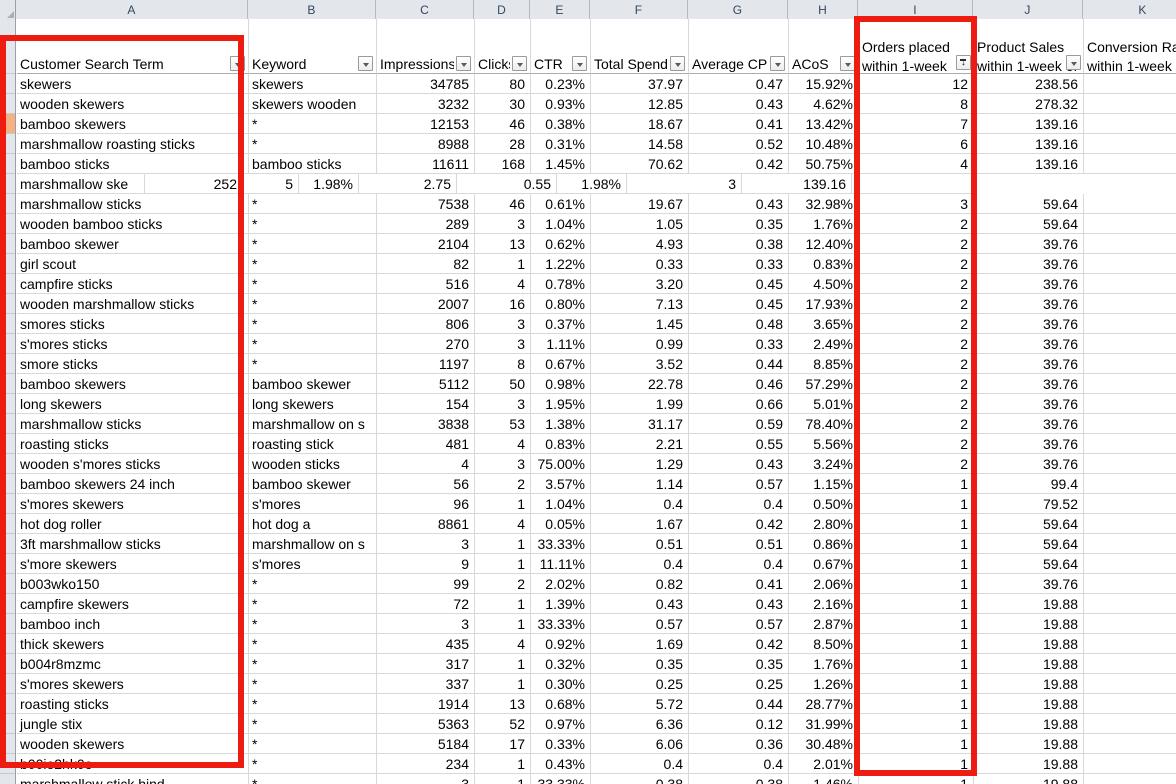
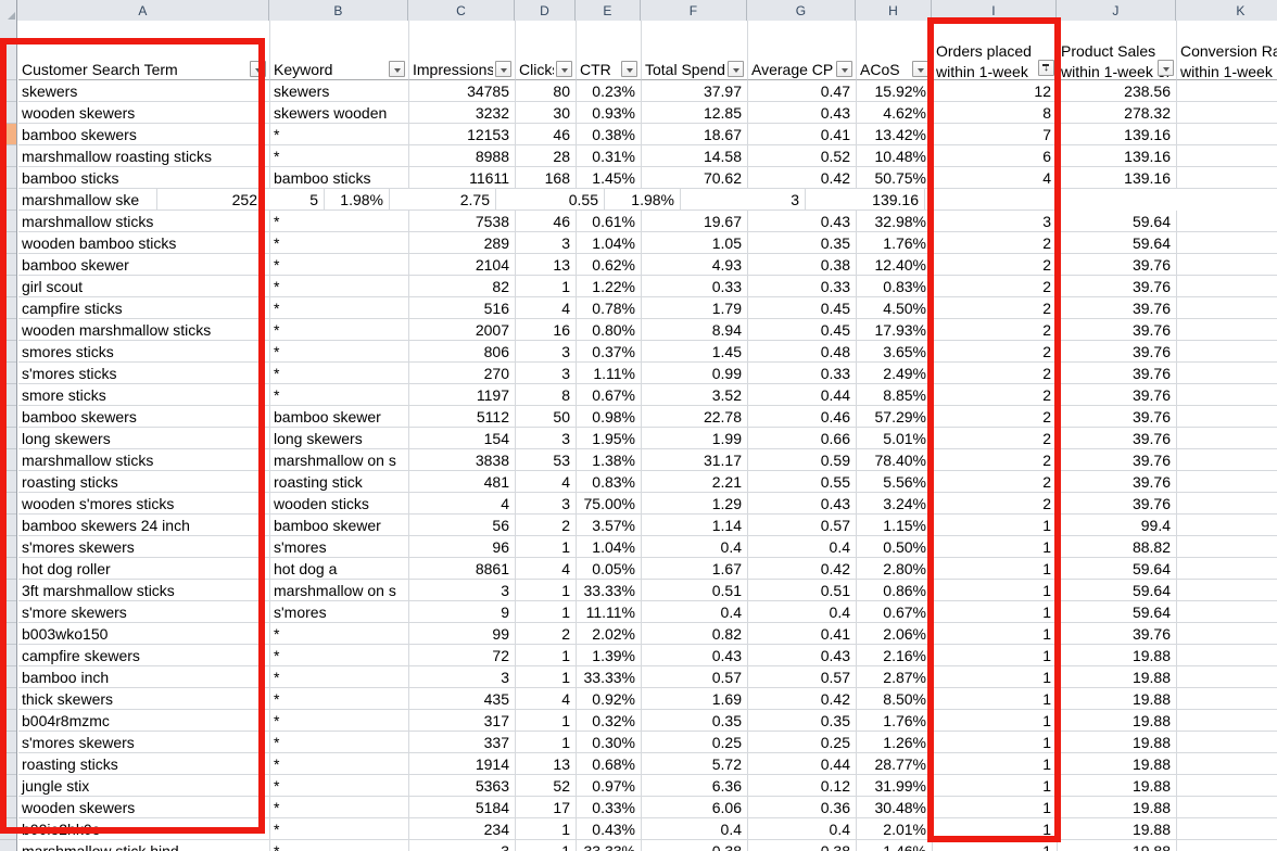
  A
  B
  C
  D
  E
  F
  G
  H
  I
  J
  K
  Customer Search Term
  Keyword
  Impressions
  Click
  CTR
  Total Spend
  Average CP
  ACoS
  Orders placed
  within 1-week
  Product Sales
  within 1-week
  Conversion R
  within 1-week
  skewers
  skewers
  34785
  80
  0.23%
  37.97
  0.47
  15.92%
  12
  238.56
  wooden skewers
  skewers wooden
  3232
  30
  0.93%
  12.85
  0.43
  4.62%
  8
  278.32
  bamboo skewers
  *
  12153
  46
  0.38%
  18.67
  0.41
  13.42%
  7
  139.16
  marshmallow roasting sticks
  *
  8988
  28
  0.31%
  14.58
  0.52
  10.48%
  6
  139.16
  bamboo sticks
  bamboo sticks
  11611
  168
  1.45%
  70.62
  0.42
  50.75%
  4
  139.16
  marshmallow ske
  252
  5
  1.98%
  2.75
  0.55
  1.98%
  3
  139.16
  marshmallow sticks
  *
  7538
  46
  0.61%
  19.67
  0.43
  32.98%
  3
  59.64
  wooden bamboo sticks
  *
  289
  3
  1.04%
  1.05
  0.35
  1.76%
  2
  59.64
  bamboo skewer
  *
  2104
  13
  0.62%
  4.93
  0.38
  12.40%
  2
  39.76
  girl scout
  *
  82
  1
  1.22%
  0.33
  0.33
  0.83%
  2
  39.76
  campfire sticks
  *
  516
  4
  0.78%
- 3.20
+ 1.79
  0.45
  4.50%
  2
  39.76
  wooden marshmallow sticks
  *
  2007
  16
  0.80%
- 7.13
+ 8.94
  0.45
  17.93%
  2
  39.76
  smores sticks
  *
  806
  3
  0.37%
  1.45
  0.48
  3.65%
  2
  39.76
  s'mores sticks
  *
  270
  3
  1.11%
  0.99
  0.33
  2.49%
  2
  39.76
  smore sticks
  *
  1197
  8
  0.67%
  3.52
  0.44
  8.85%
  2
  39.76
  bamboo skewers
  bamboo skewer
  5112
  50
  0.98%
  22.78
  0.46
  57.29%
  2
  39.76
  long skewers
  long skewers
  154
  3
  1.95%
  1.99
  0.66
  5.01%
  2
  39.76
  marshmallow sticks
  marshmallow on s
  3838
  53
  1.38%
  31.17
  0.59
  78.40%
  2
  39.76
  roasting sticks
  roasting stick
  481
  4
  0.83%
  2.21
  0.55
  5.56%
  2
  39.76
  wooden s'mores sticks
  wooden sticks
  4
  3
  75.00%
  1.29
  0.43
  3.24%
  2
  39.76
  bamboo skewers 24 inch
  bamboo skewer
  56
  2
  3.57%
  1.14
  0.57
  1.15%
  1
  99.4
  s'mores skewers
  s'mores
  96
  1
  1.04%
  0.4
  0.4
  0.50%
  1
- 79.52
+ 88.82
  hot dog roller
  hot dog a
  8861
  4
  0.05%
  1.67
  0.42
  2.80%
  1
  59.64
  3ft marshmallow sticks
  marshmallow on s
  3
  1
  33.33%
  0.51
  0.51
  0.86%
  1
  59.64
  s'more skewers
  s'mores
  9
  1
  11.11%
  0.4
  0.4
  0.67%
  1
  59.64
  b003wko150
  *
  99
  2
  2.02%
  0.82
  0.41
  2.06%
  1
  39.76
  campfire skewers
  *
  72
  1
  1.39%
  0.43
  0.43
  2.16%
  1
  19.88
  bamboo inch
  *
  3
  1
  33.33%
  0.57
  0.57
  2.87%
  1
  19.88
  thick skewers
  *
  435
  4
  0.92%
  1.69
  0.42
  8.50%
  1
  19.88
  b004r8mzmc
  *
  317
  1
  0.32%
  0.35
  0.35
  1.76%
  1
  19.88
  s'mores skewers
  *
  337
  1
  0.30%
  0.25
  0.25
  1.26%
  1
  19.88
  roasting sticks
  *
  1914
  13
  0.68%
  5.72
  0.44
  28.77%
  1
  19.88
  jungle stix
  *
  5363
  52
  0.97%
  6.36
  0.12
  31.99%
  1
  19.88
  wooden skewers
  *
  5184
  17
  0.33%
  6.06
  0.36
  30.48%
  1
  19.88
  b00io2hk0o
  *
  234
  1
  0.43%
  0.4
  0.4
  2.01%
  1
  19.88
